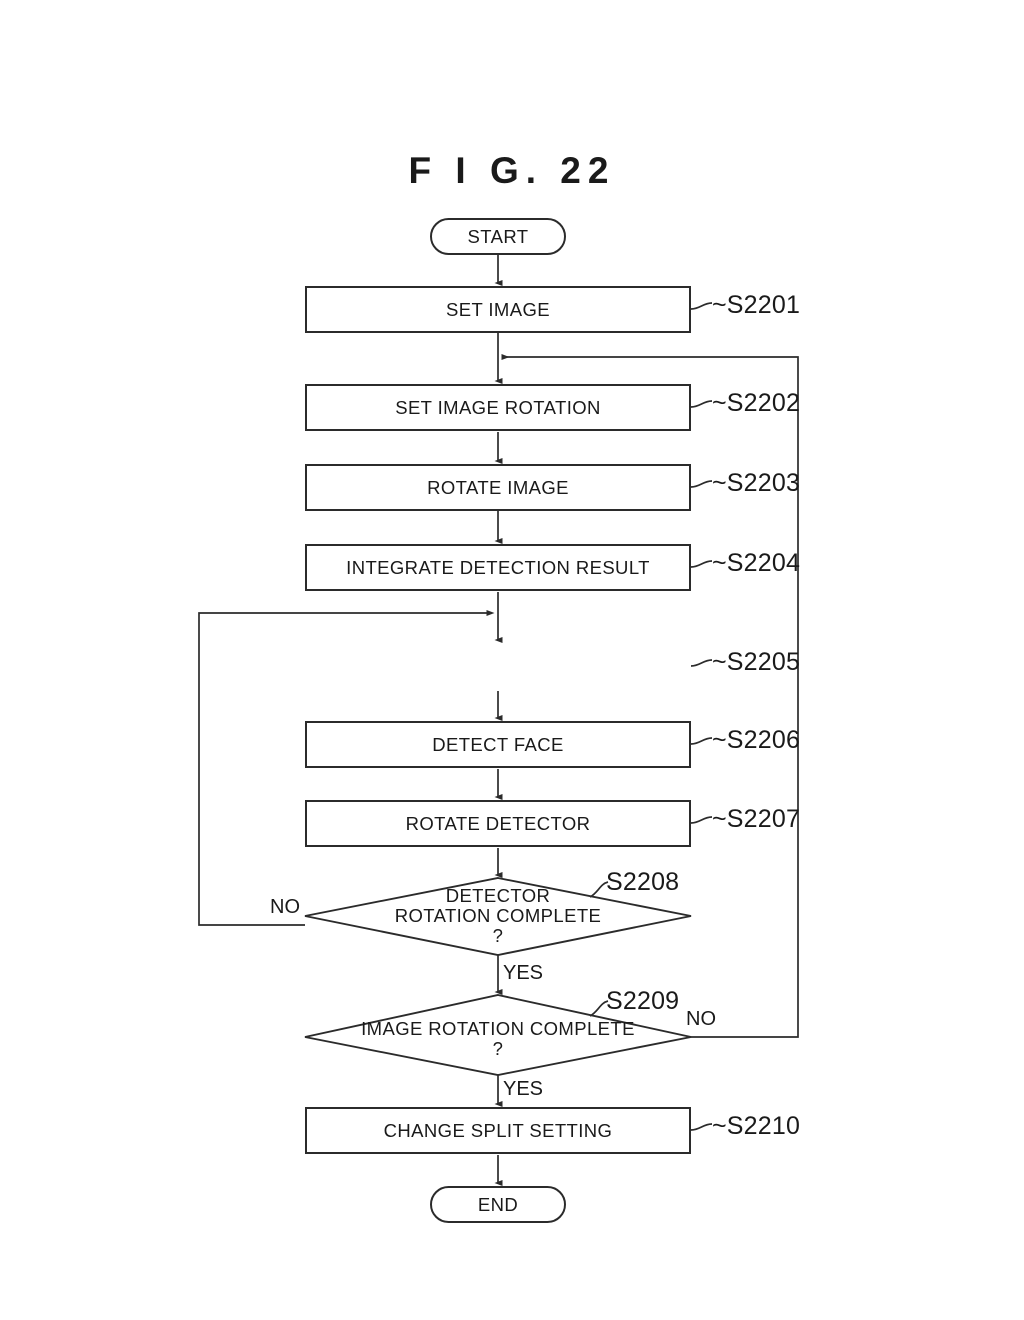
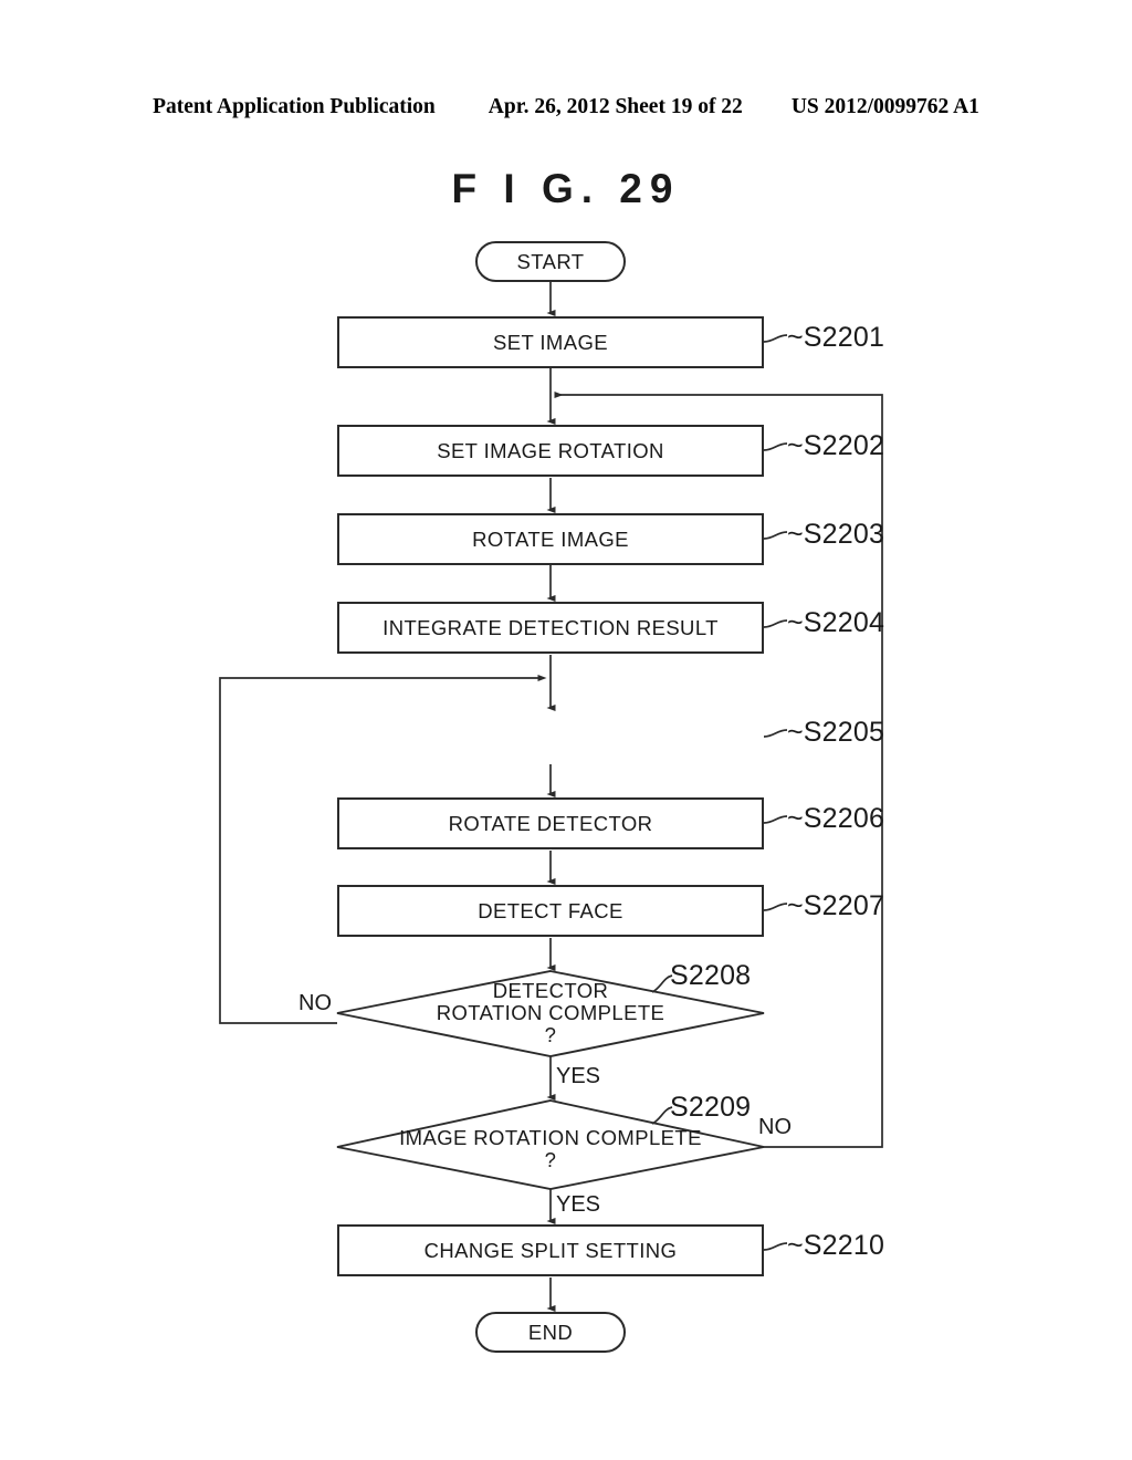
+ Patent Application Publication
+ Apr. 26, 2012 Sheet 19 of 22
+ US 2012/0099762 A1
- F I G. 22
+ F I G. 29
  START
  SET IMAGE
  ~S2201
  SET IMAGE ROTATION
  ~S2202
  ROTATE IMAGE
  ~S2203
  INTEGRATE DETECTION RESULT
  ~S2204
  ~S2205
- DETECT FACE
+ ROTATE DETECTOR
  ~S2206
- ROTATE DETECTOR
+ DETECT FACE
  ~S2207
  DETECTOR
  ROTATION COMPLETE
  ?
  S2208
  NO
  YES
  IMAGE ROTATION COMPLETE
  ?
  S2209
  NO
  YES
  CHANGE SPLIT SETTING
  ~S2210
  END
